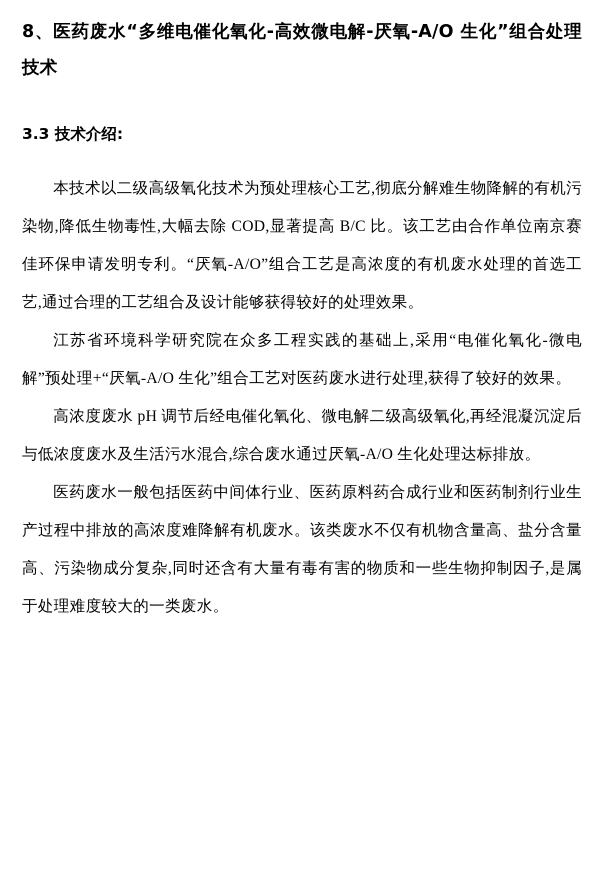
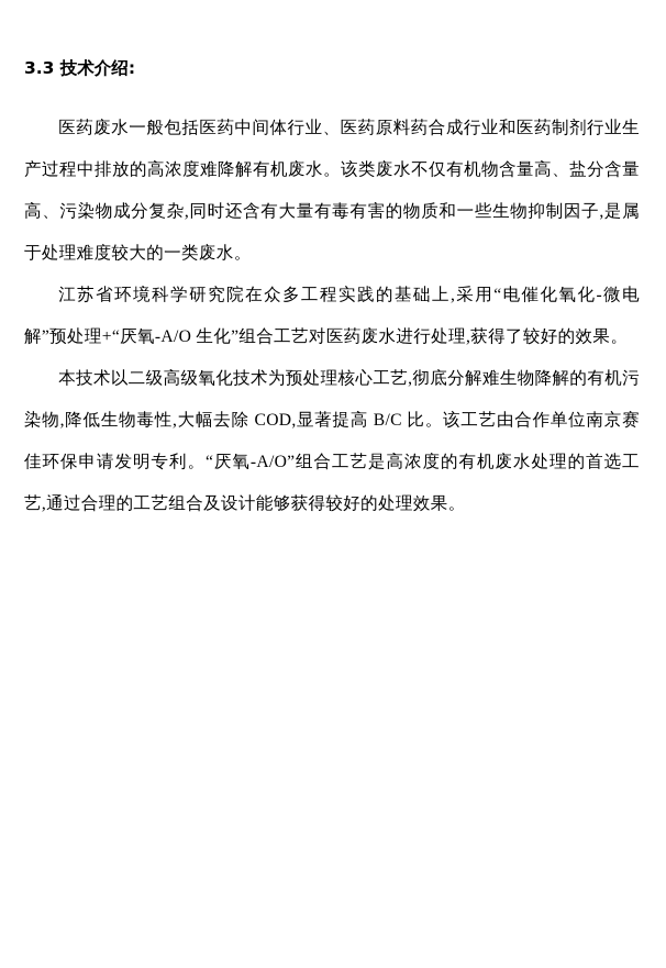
- 8、医药废水“多维电催化氧化-高效微电解-厌氧-A/O 生化”组合处理技术
  3.3 技术介绍:
- 本技术以二级高级氧化技术为预处理核心工艺,彻底分解难生物降解的有机污染物,降低生物毒性,大幅去除 COD,显著提高 B/C 比。该工艺由合作单位南京赛佳环保申请发明专利。“厌氧-A/O”组合工艺是高浓度的有机废水处理的首选工艺,通过合理的工艺组合及设计能够获得较好的处理效果。
+ 医药废水一般包括医药中间体行业、医药原料药合成行业和医药制剂行业生产过程中排放的高浓度难降解有机废水。该类废水不仅有机物含量高、盐分含量高、污染物成分复杂,同时还含有大量有毒有害的物质和一些生物抑制因子,是属于处理难度较大的一类废水。
  江苏省环境科学研究院在众多工程实践的基础上,采用“电催化氧化-微电解”预处理+“厌氧-A/O 生化”组合工艺对医药废水进行处理,获得了较好的效果。
- 高浓度废水 pH 调节后经电催化氧化、微电解二级高级氧化,再经混凝沉淀后与低浓度废水及生活污水混合,综合废水通过厌氧-A/O 生化处理达标排放。
- 医药废水一般包括医药中间体行业、医药原料药合成行业和医药制剂行业生产过程中排放的高浓度难降解有机废水。该类废水不仅有机物含量高、盐分含量高、污染物成分复杂,同时还含有大量有毒有害的物质和一些生物抑制因子,是属于处理难度较大的一类废水。
+ 本技术以二级高级氧化技术为预处理核心工艺,彻底分解难生物降解的有机污染物,降低生物毒性,大幅去除 COD,显著提高 B/C 比。该工艺由合作单位南京赛佳环保申请发明专利。“厌氧-A/O”组合工艺是高浓度的有机废水处理的首选工艺,通过合理的工艺组合及设计能够获得较好的处理效果。
